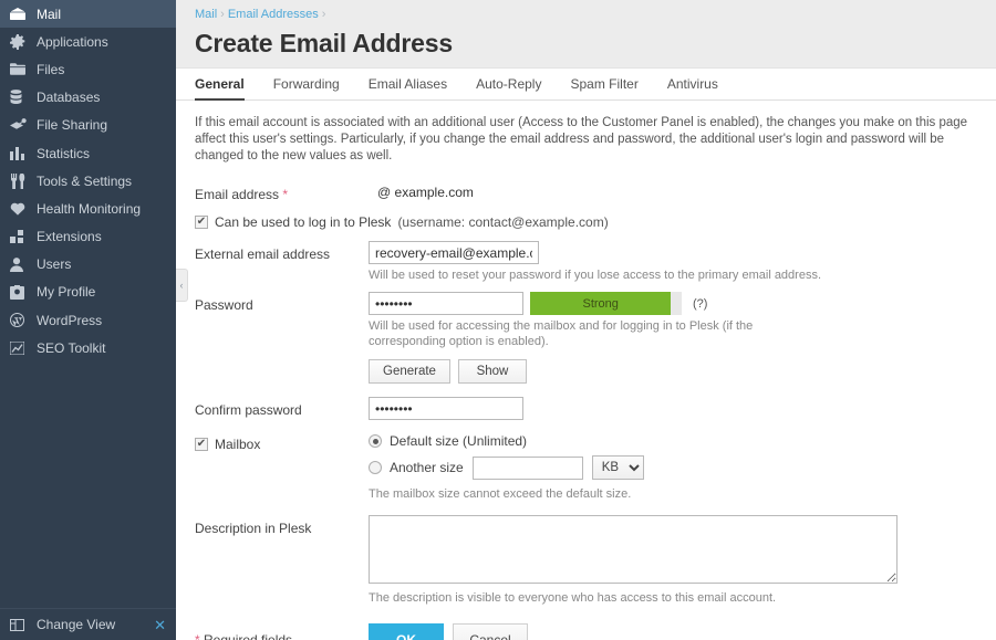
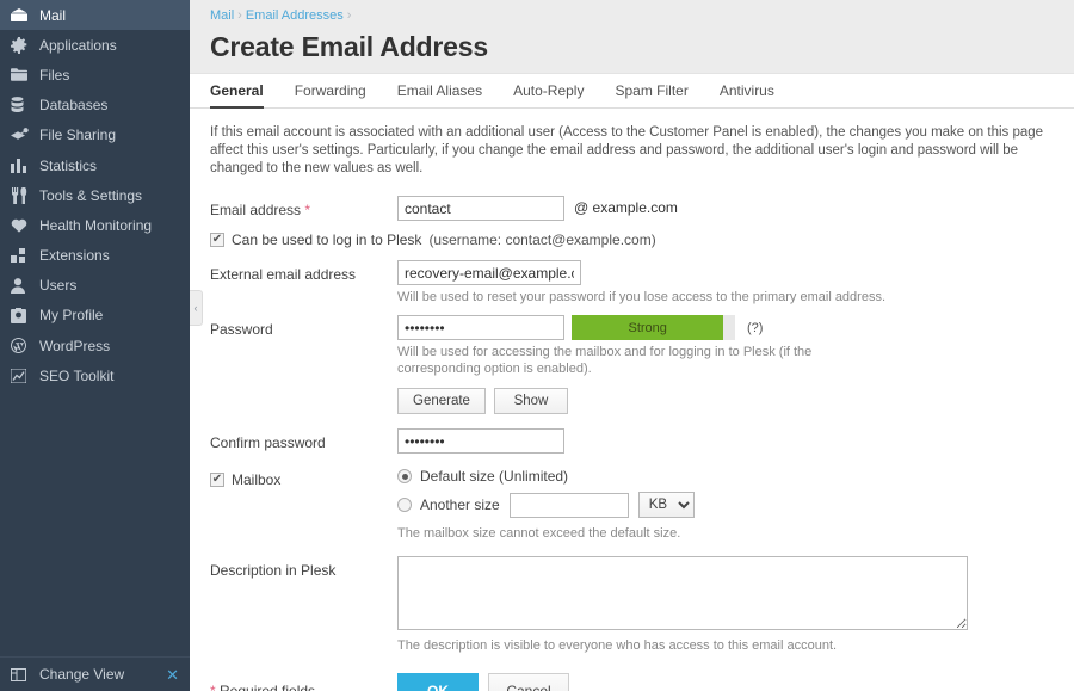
  Mail
  Applications
  Files
  Databases
  File Sharing
  Statistics
  Tools & Settings
  Health Monitoring
  Extensions
  Users
  My Profile
  WordPress
  SEO Toolkit
  Change View
  ✕
  ‹
  Mail › Email Addresses ›
  Create Email Address
  General
  Forwarding
  Email Aliases
  Auto-Reply
  Spam Filter
  Antivirus
  If this email account is associated with an additional user (Access to the Customer Panel is enabled), the changes you make on this page affect this user's settings. Particularly, if you change the email address and password, the additional user's login and password will be changed to the new values as well.
  Email address *
+ contact
  @ example.com
  ✔
  Can be used to log in to Plesk
  (username: contact@example.com)
  External email address
  recovery-email@example.
  Will be used to reset your password if you lose access to the primary email address.
  Password
  ••••••••
  Strong
  (?)
  Will be used for accessing the mailbox and for logging in to Plesk (if the corresponding option is enabled).
  Generate
  Show
  Confirm password
  ••••••••
  ✔
  Mailbox
  Default size (Unlimited)
  Another size
  KB
  The mailbox size cannot exceed the default size.
  Description in Plesk
  The description is visible to everyone who has access to this email account.
